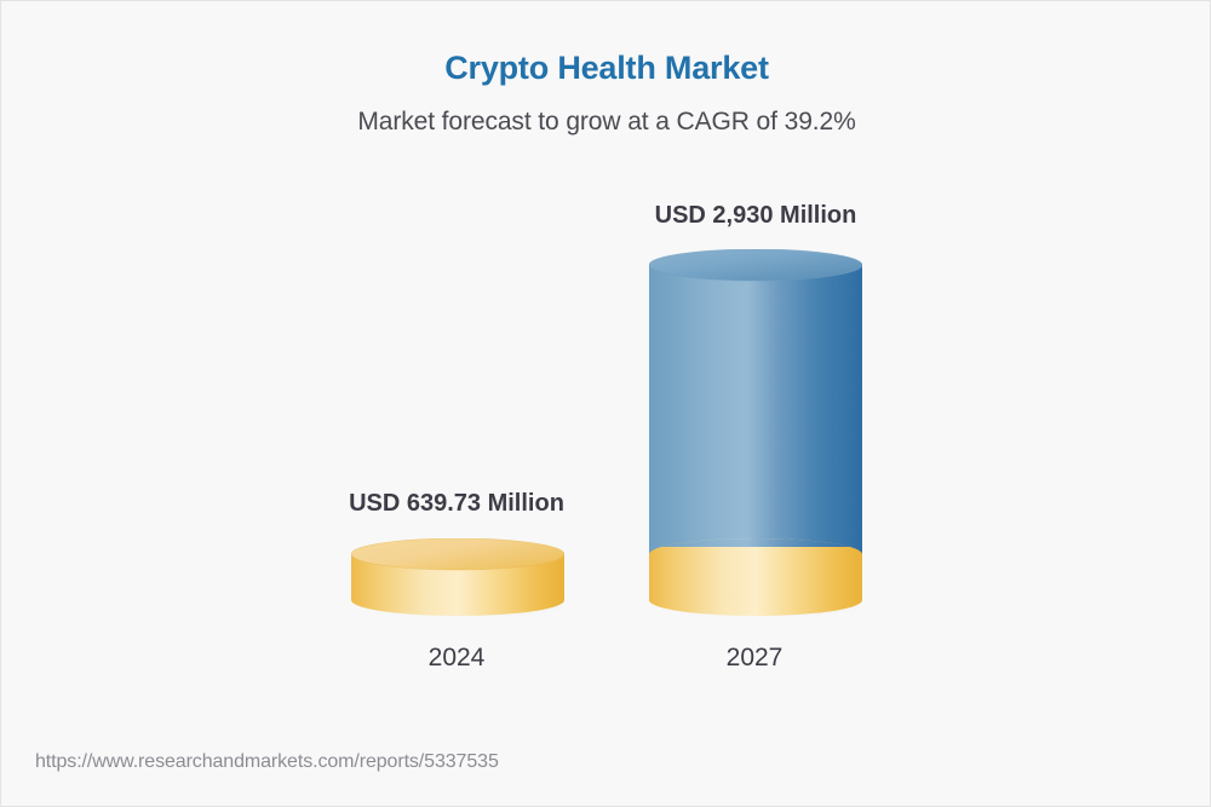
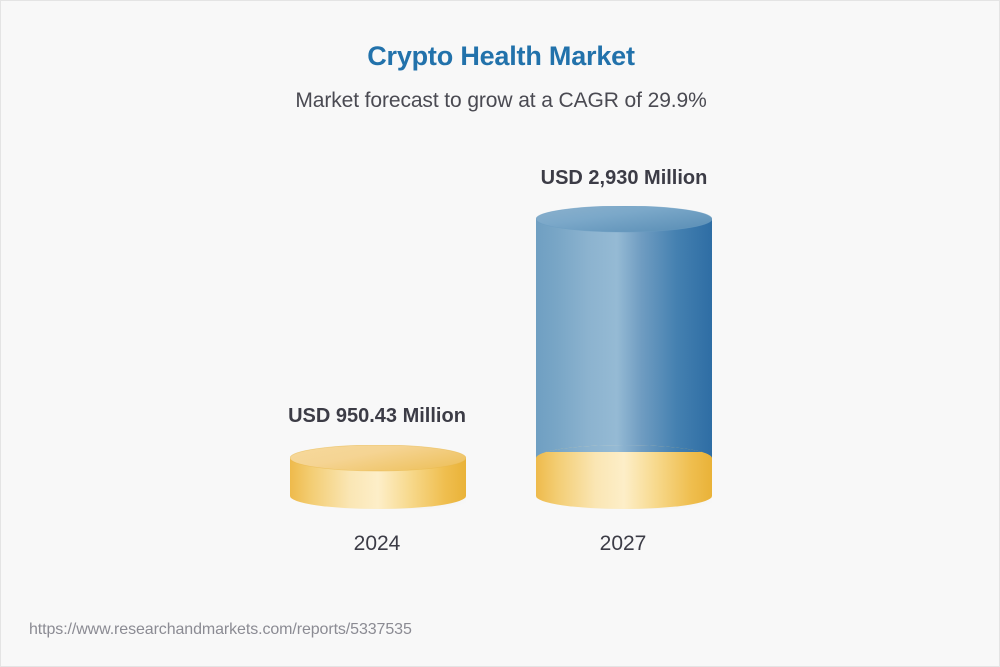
  Crypto Health Market
- Market forecast to grow at a CAGR of 39.2%
+ Market forecast to grow at a CAGR of 29.9%
- USD 639.73 Million
+ USD 950.43 Million
  USD 2,930 Million
  2024
  2027
  https://www.researchandmarkets.com/reports/5337535
